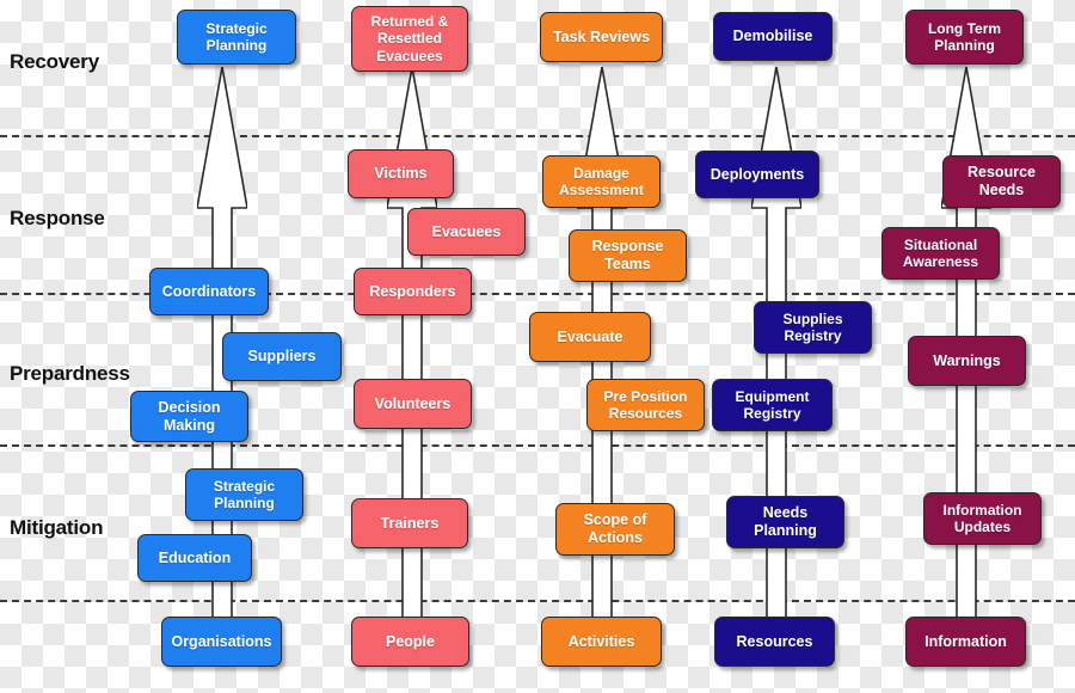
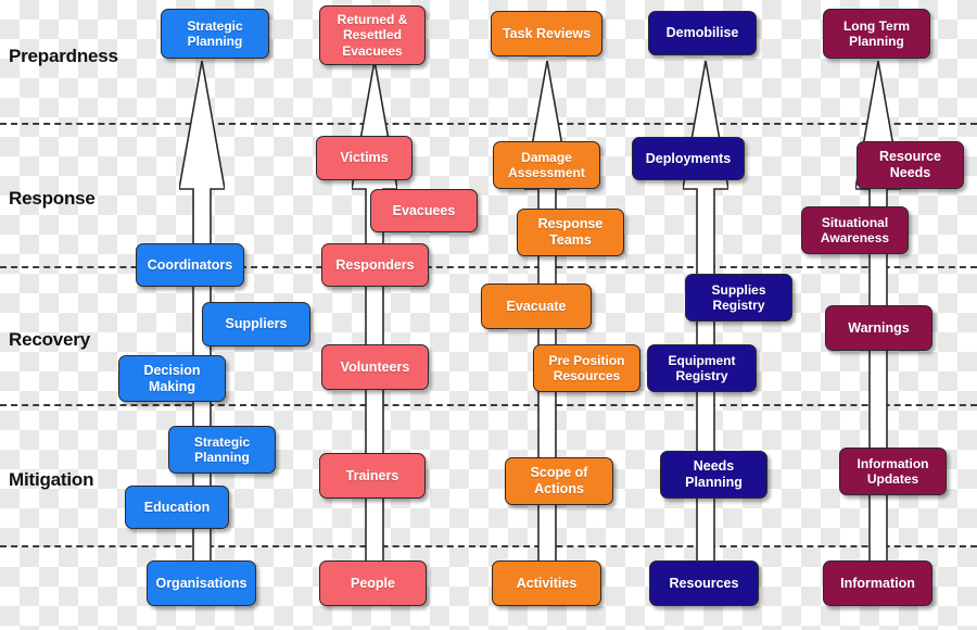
  Strategic
  Planning
  Coordinators
  Suppliers
  Decision
  Making
  Strategic
  Planning
  Education
  Organisations
  Returned &
  Resettled
  Evacuees
  Victims
  Evacuees
  Responders
  Volunteers
  Trainers
  People
  Task Reviews
  Damage
  Assessment
  Response
  Teams
  Evacuate
  Pre Position
  Resources
  Scope of
  Actions
  Activities
  Demobilise
  Deployments
  Supplies
  Registry
  Equipment
  Registry
  Needs
  Planning
  Resources
  Long Term
  Planning
  Resource
  Needs
  Situational
  Awareness
  Warnings
  Information
  Updates
  Information
- Recovery
+ Prepardness
  Response
- Prepardness
+ Recovery
  Mitigation
